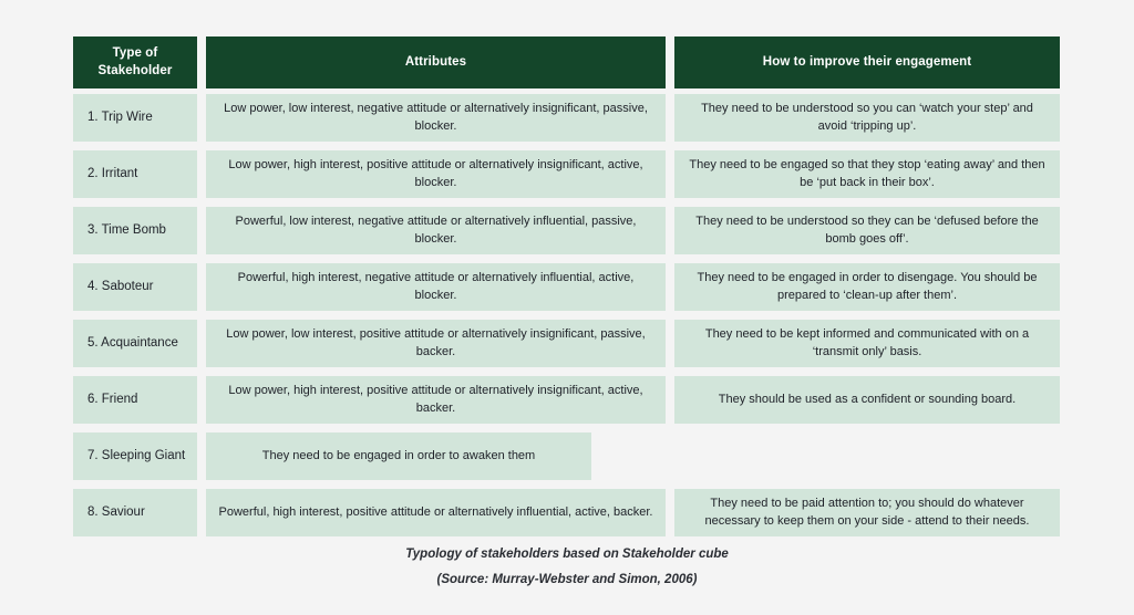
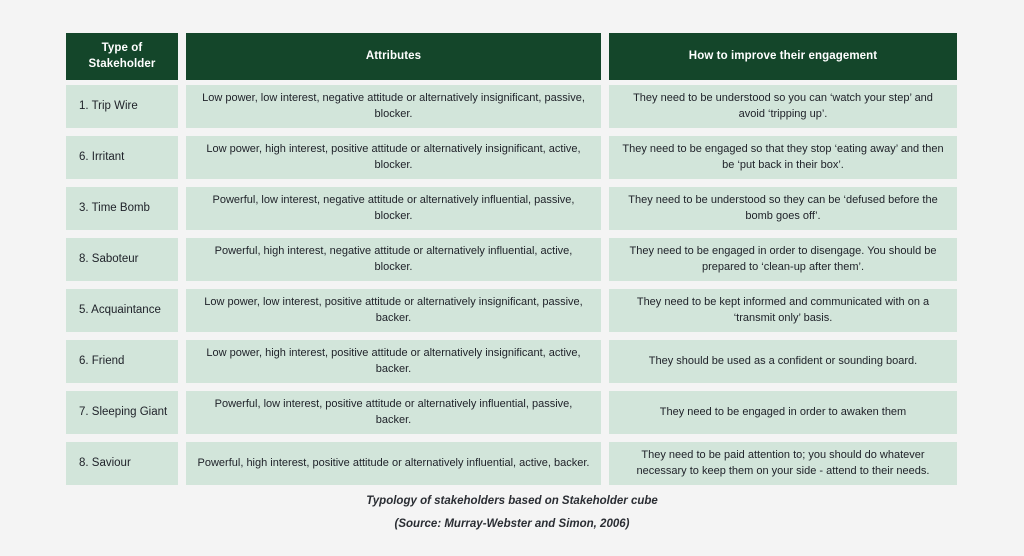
  Type of
  Stakeholder
  Attributes
  How to improve their engagement
  1. Trip Wire
  Low power, low interest, negative attitude or alternatively insignificant, passive, blocker.
  They need to be understood so you can ‘watch your step’ and avoid ‘tripping up’.
- 2. Irritant
+ 6. Irritant
  Low power, high interest, positive attitude or alternatively insignificant, active, blocker.
  They need to be engaged so that they stop ‘eating away’ and then be ‘put back in their box’.
  3. Time Bomb
  Powerful, low interest, negative attitude or alternatively influential, passive, blocker.
  They need to be understood so they can be ‘defused before the bomb goes off’.
- 4. Saboteur
+ 8. Saboteur
  Powerful, high interest, negative attitude or alternatively influential, active, blocker.
  They need to be engaged in order to disengage. You should be prepared to ‘clean-up after them’.
  5. Acquaintance
  Low power, low interest, positive attitude or alternatively insignificant, passive, backer.
  They need to be kept informed and communicated with on a ‘transmit only’ basis.
  6. Friend
  Low power, high interest, positive attitude or alternatively insignificant, active, backer.
  They should be used as a confident or sounding board.
  7. Sleeping Giant
+ Powerful, low interest, positive attitude or alternatively influential, passive, backer.
  They need to be engaged in order to awaken them
  8. Saviour
  Powerful, high interest, positive attitude or alternatively influential, active, backer.
  They need to be paid attention to; you should do whatever necessary to keep them on your side - attend to their needs.
  Typology of stakeholders based on Stakeholder cube
  (Source: Murray-Webster and Simon, 2006)
